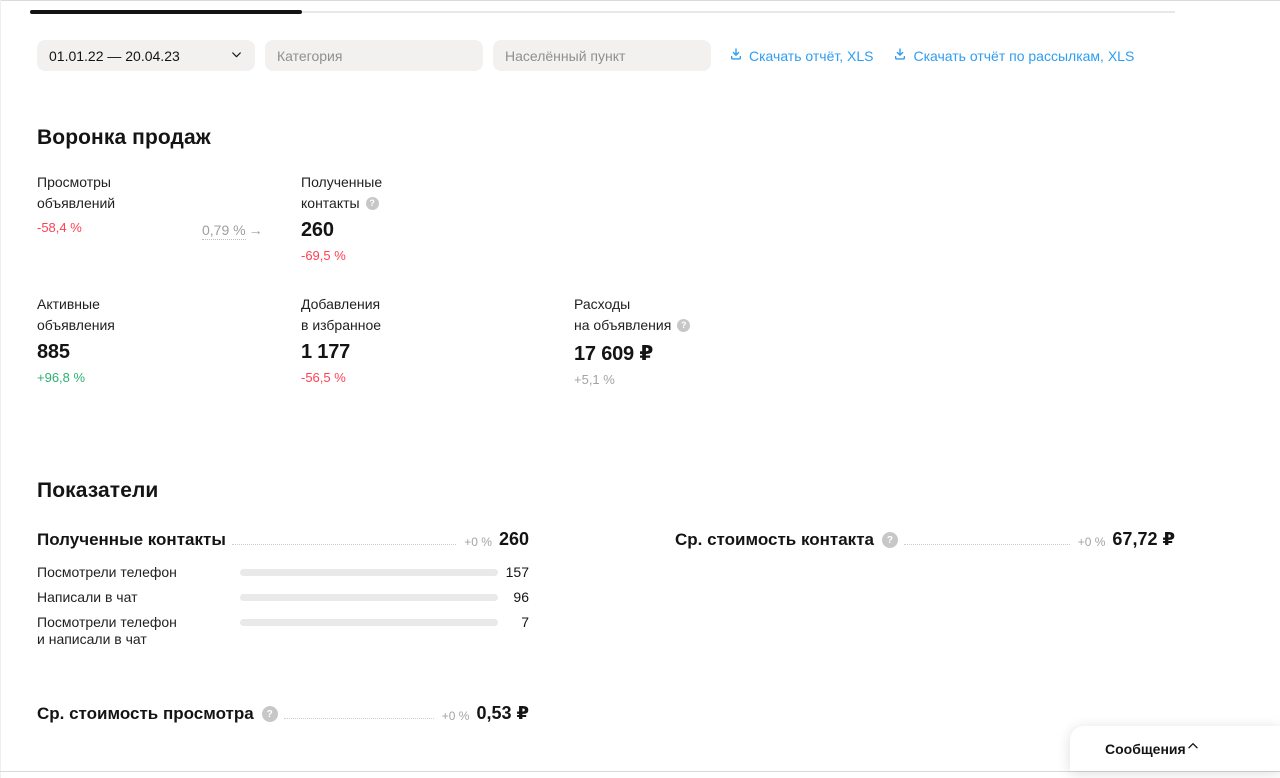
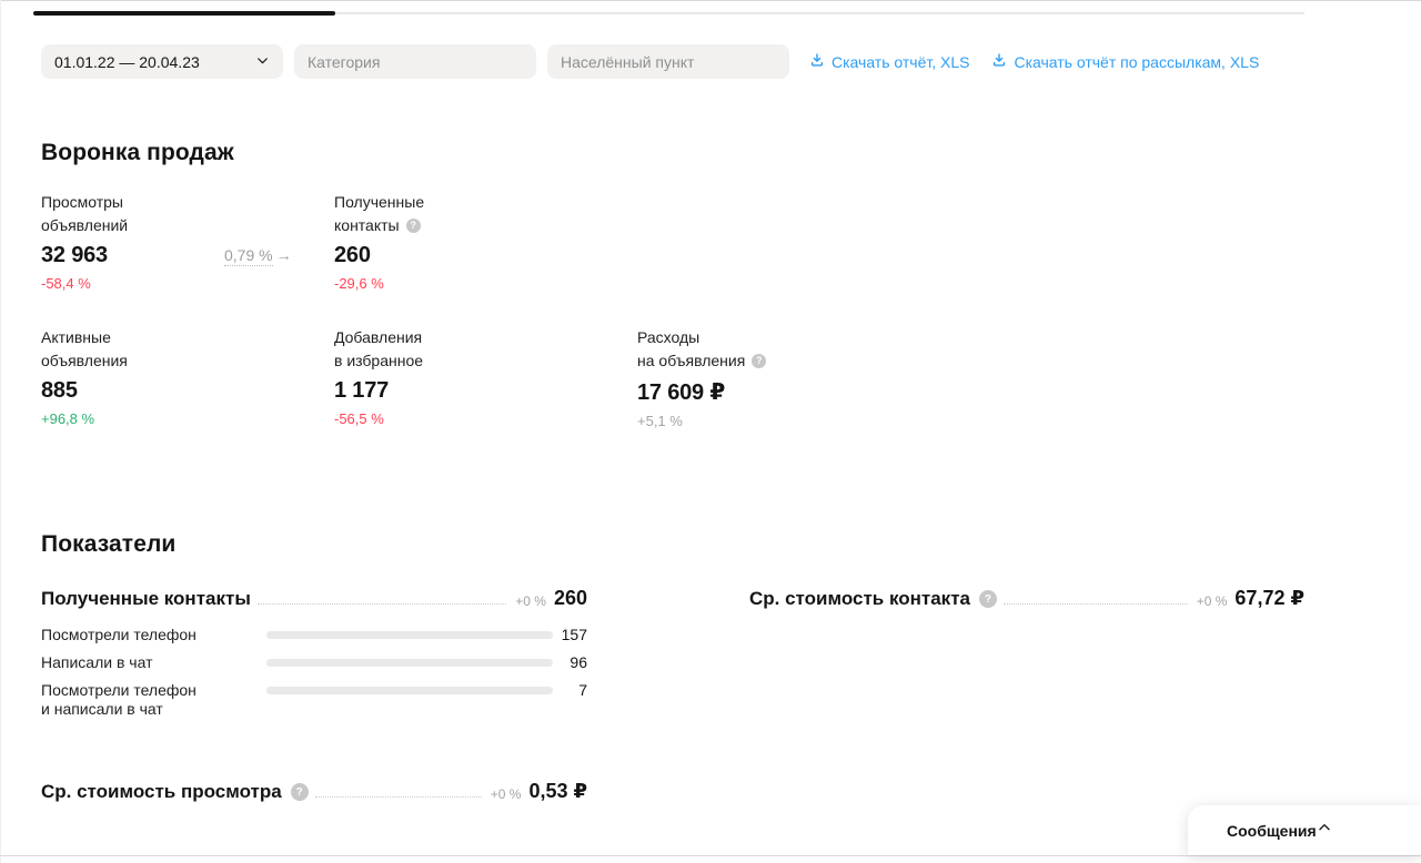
  01.01.22 — 20.04.23
  Категория
  Населённый пункт
  Скачать отчёт, XLS
  Скачать отчёт по рассылкам, XLS
  Воронка продаж
  Просмотры
  объявлений
+ 32 963
  -58,4 %
  Полученные
  контакты
  ?
  260
- -69,5 %
+ -29,6 %
  Активные
  объявления
  885
  +96,8 %
  Добавления
  в избранное
  1 177
  -56,5 %
  Расходы
  на объявления
  ?
  17 609 ₽
  +5,1 %
  0,79 % →
  Показатели
  Полученные контакты
  +0 %
  260
  Посмотрели телефон
  157
  Написали в чат
  96
  Посмотрели телефон
  и написали в чат
  7
  Ср. стоимость контакта
  ?
  +0 %
  67,72 ₽
  Ср. стоимость просмотра
  ?
  +0 %
  0,53 ₽
  Сообщения
